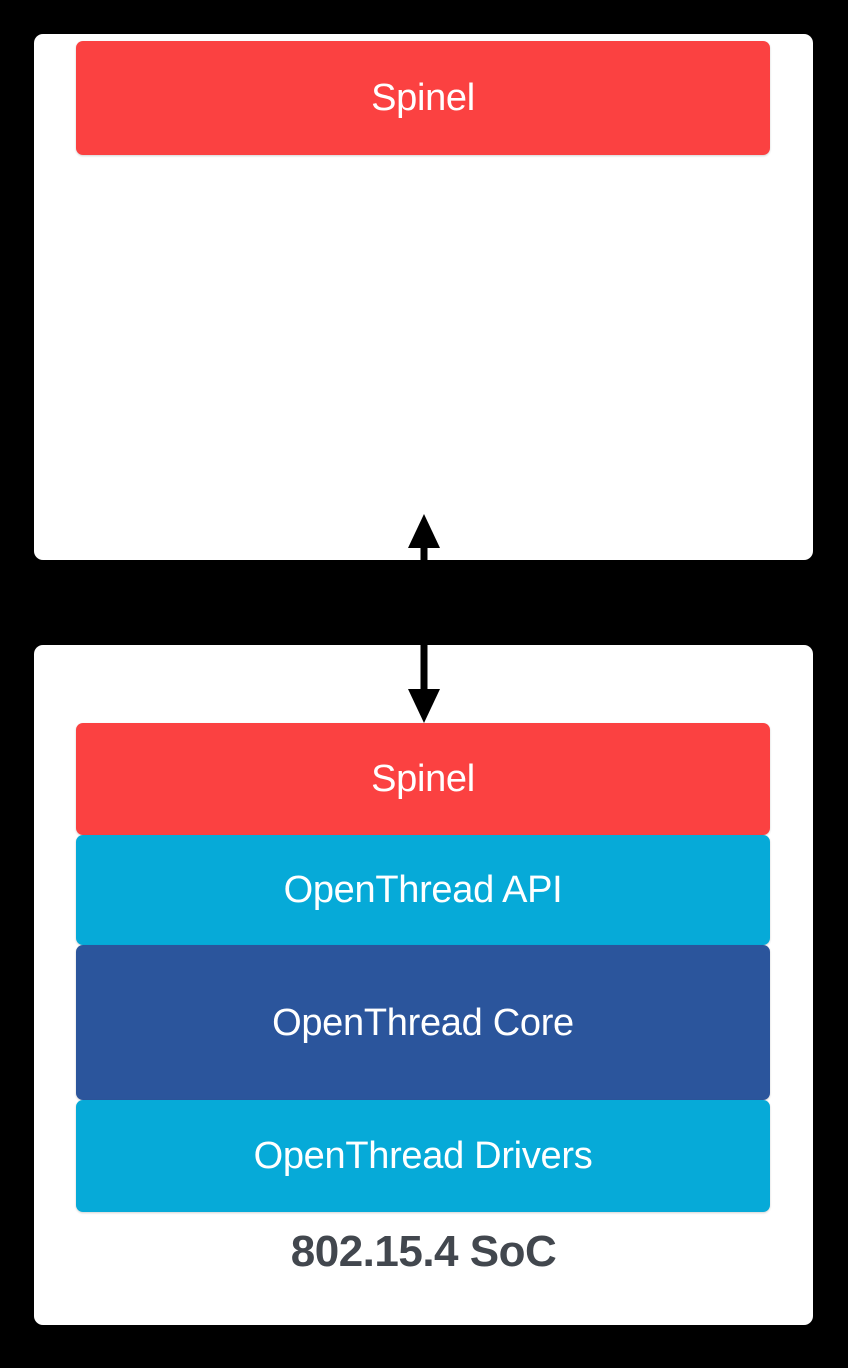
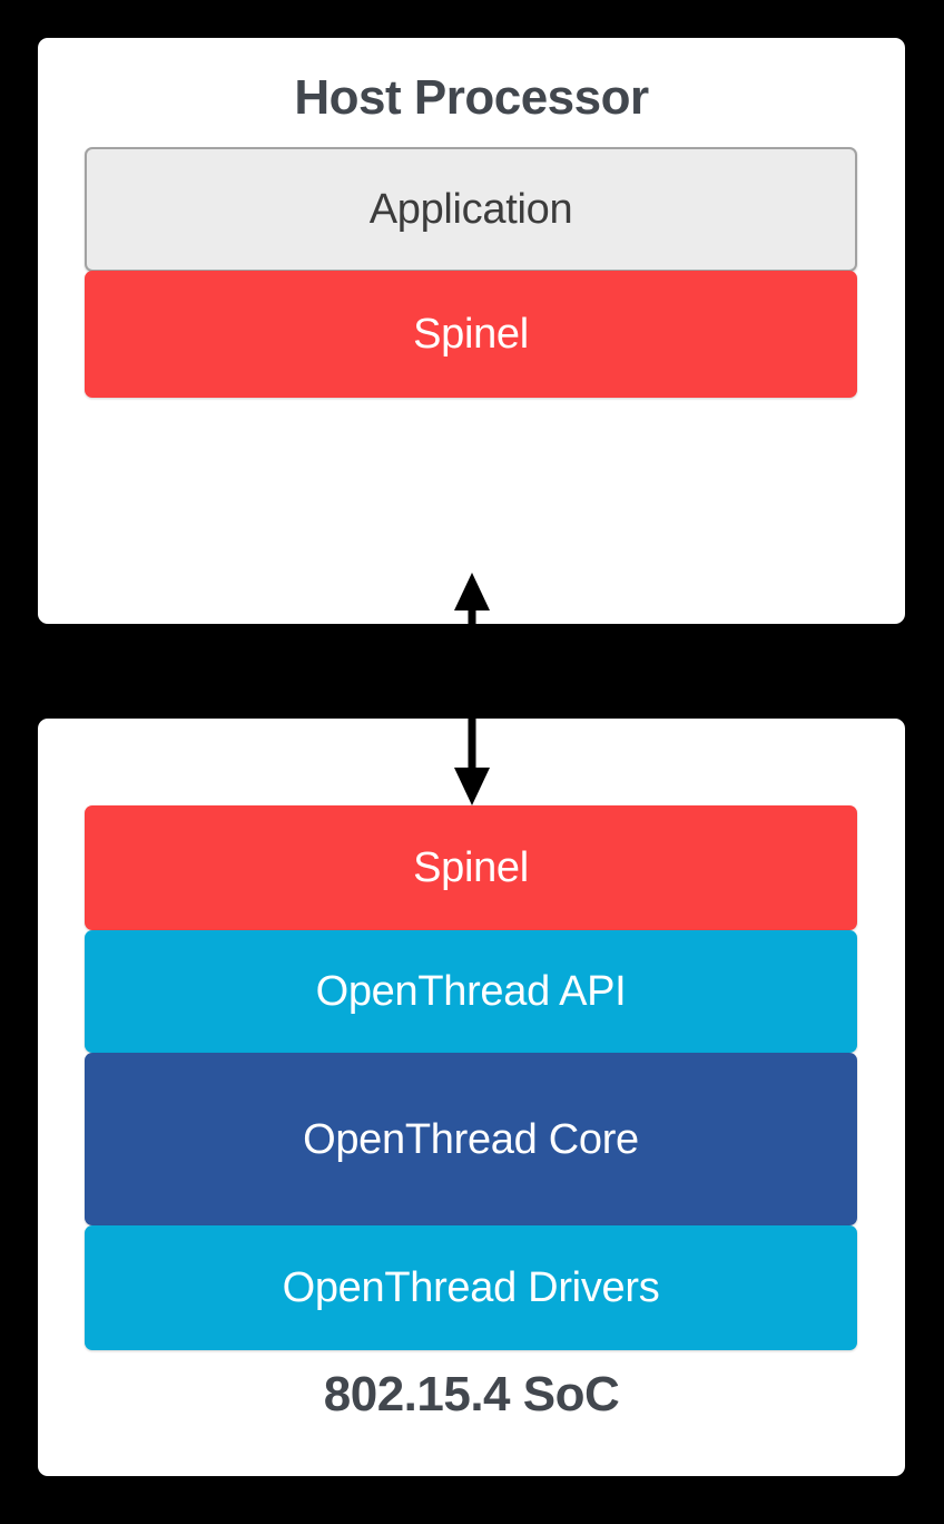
+ Host Processor
+ Application
  Spinel
  Spinel
  OpenThread API
  OpenThread Core
  OpenThread Drivers
  802.15.4 SoC
